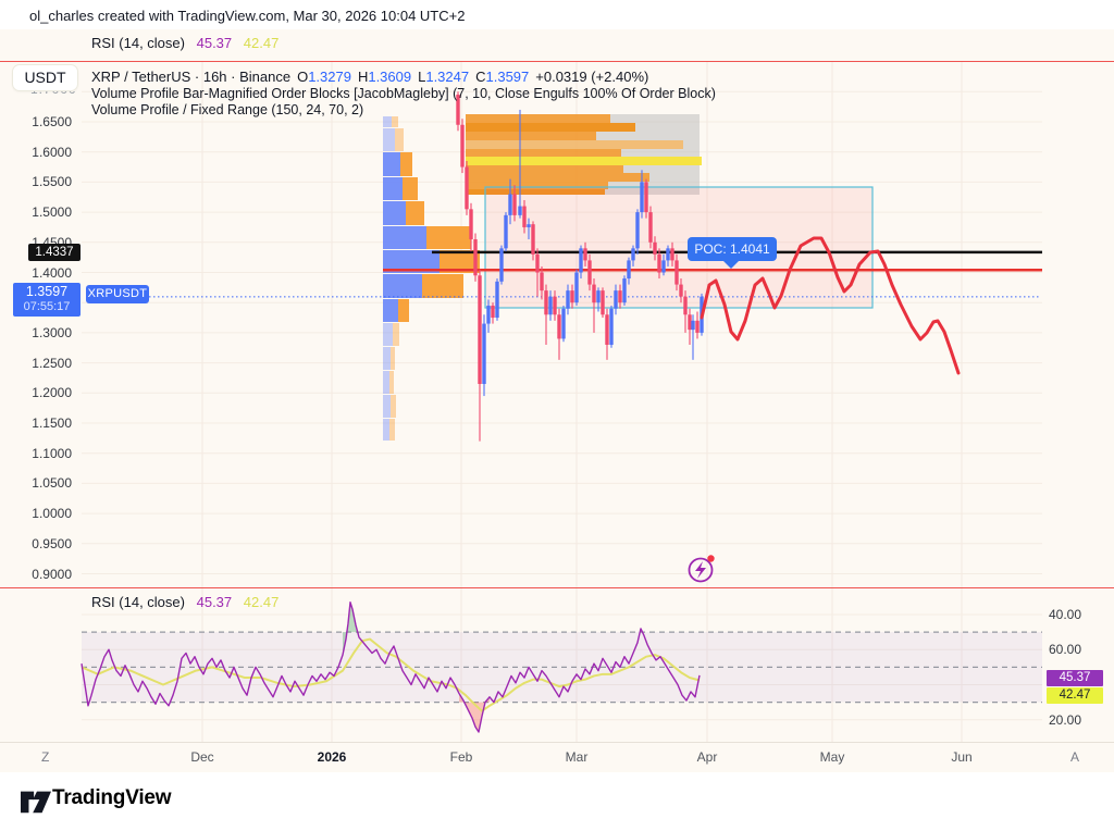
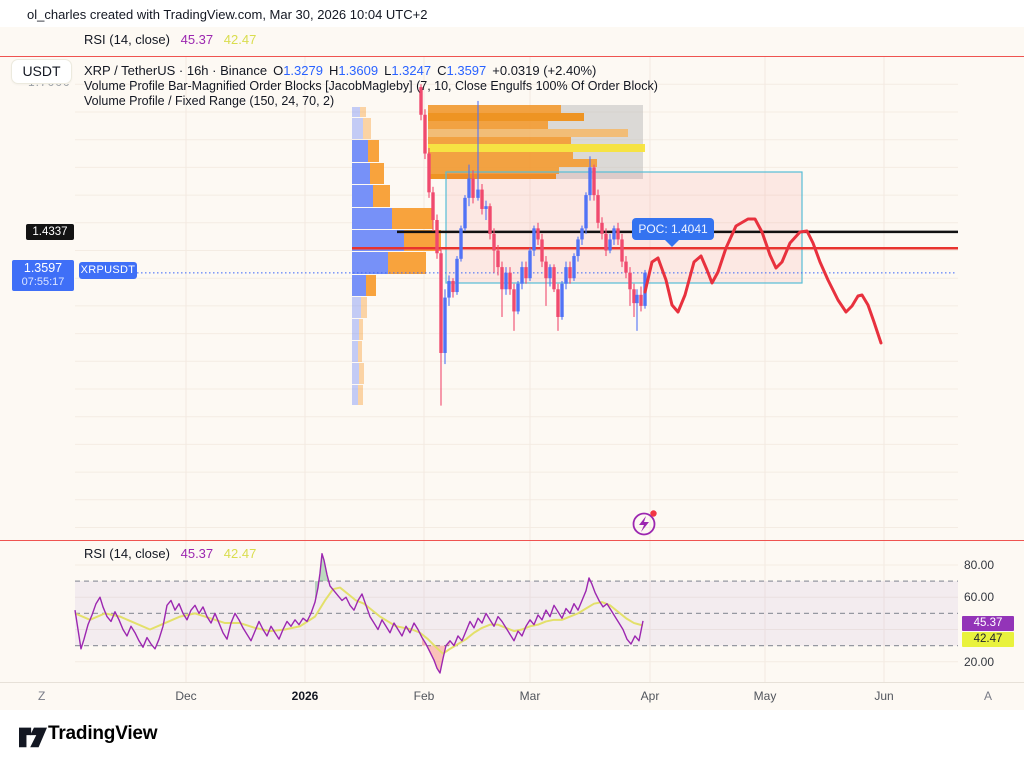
  ol_charles created with TradingView.com, Mar 30, 2026 10:04 UTC+2
  RSI (14, close) 45.37 42.47
  USDT
  XRP / TetherUS · 16h · Binance O1.3279 H1.3609 L1.3247 C1.3597 +0.0319 (+2.40%)
  Volume Profile Bar-Magnified Order Blocks [JacobMagleby] (7, 10, Close Engulfs 100% Of Order Block)
  Volume Profile / Fixed Range (150, 24, 70, 2)
- 1.6500
- 1.6000
- 1.5500
- 1.5000
- 1.4500
- 1.4000
- 1.3000
- 1.2500
- 1.2000
- 1.1500
- 1.1000
- 1.0500
- 1.0000
- 0.9500
- 0.9000
  1.4337
  1.3597
  07:55:17
  XRPUSDT
  POC: 1.4041
  RSI (14, close) 45.37 42.47
- 40.00
+ 80.00
  60.00
  20.00
  45.37
  42.47
  Dec
  2026
  Feb
  Mar
  Apr
  May
  Jun
  Z
  A
  TradingView
